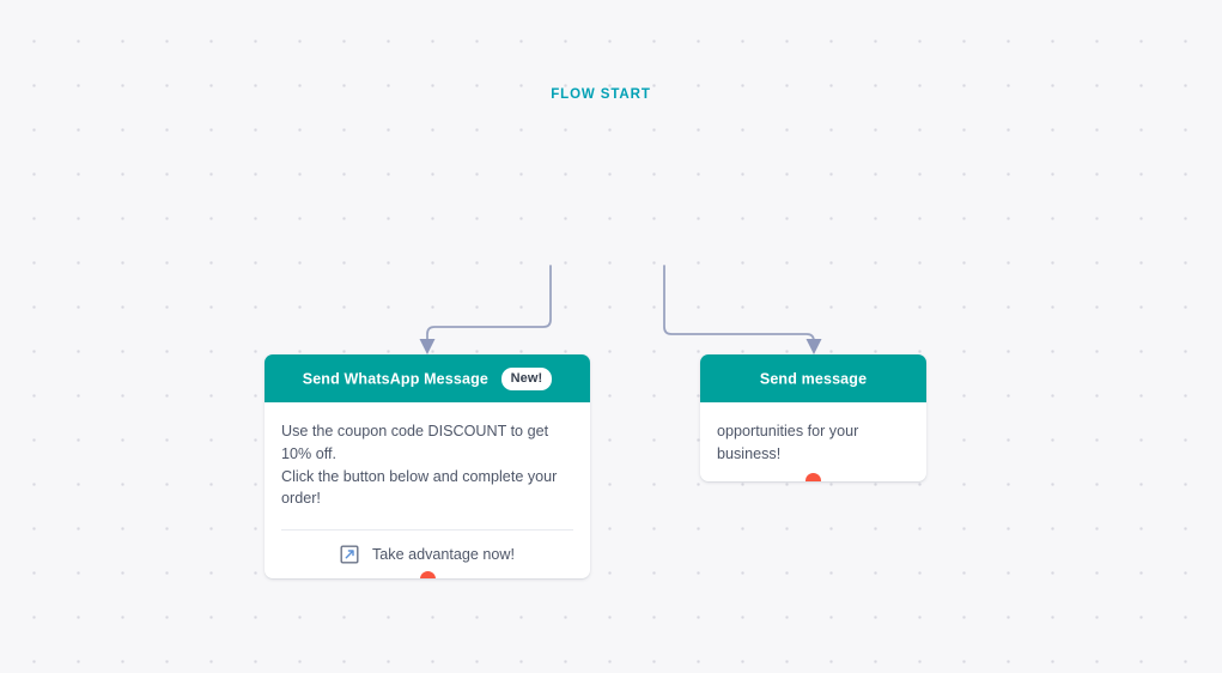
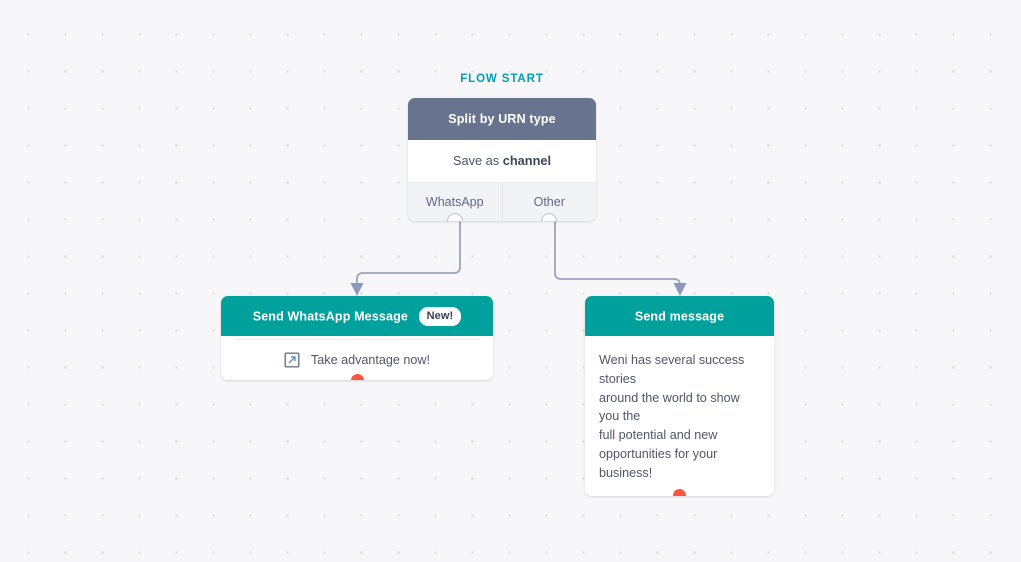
  FLOW START
+ Split by URN type
+ Save as channel
+ WhatsApp
+ Other
  Send WhatsApp Message New!
- Use the coupon code DISCOUNT to get 10% off.
- Click the button below and complete your order!
  Take advantage now!
  Send message
+ Weni has several success stories
+ around the world to show you the
+ full potential and new
  opportunities for your business!
